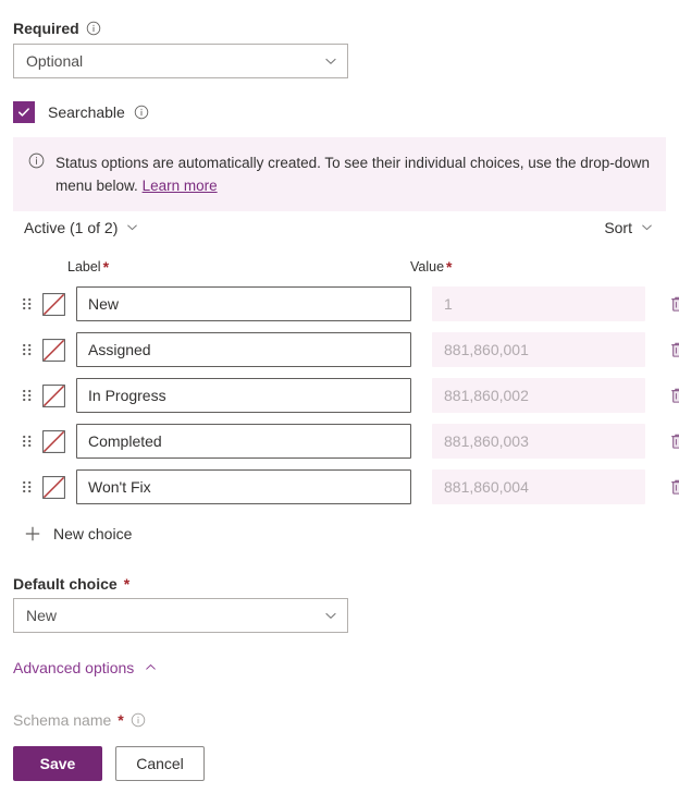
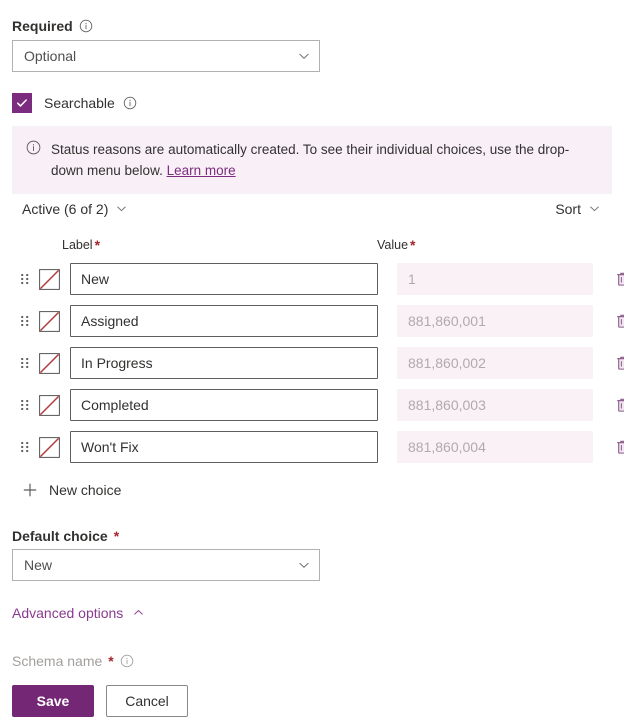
  Required
  Optional
  Searchable
- Status options are automatically created. To see their individual choices, use the drop-down menu below. Learn more
+ Status reasons are automatically created. To see their individual choices, use the drop-down menu below. Learn more
- Active (1 of 2)
+ Active (6 of 2)
  Sort
  Label
  *
  Value
  *
  New
  1
  Assigned
  881,860,001
  In Progress
  881,860,002
  Completed
  881,860,003
  Won't Fix
  881,860,004
  New choice
  Default choice
  *
  New
  Advanced options
  Schema name
  *
  Save
  Cancel
